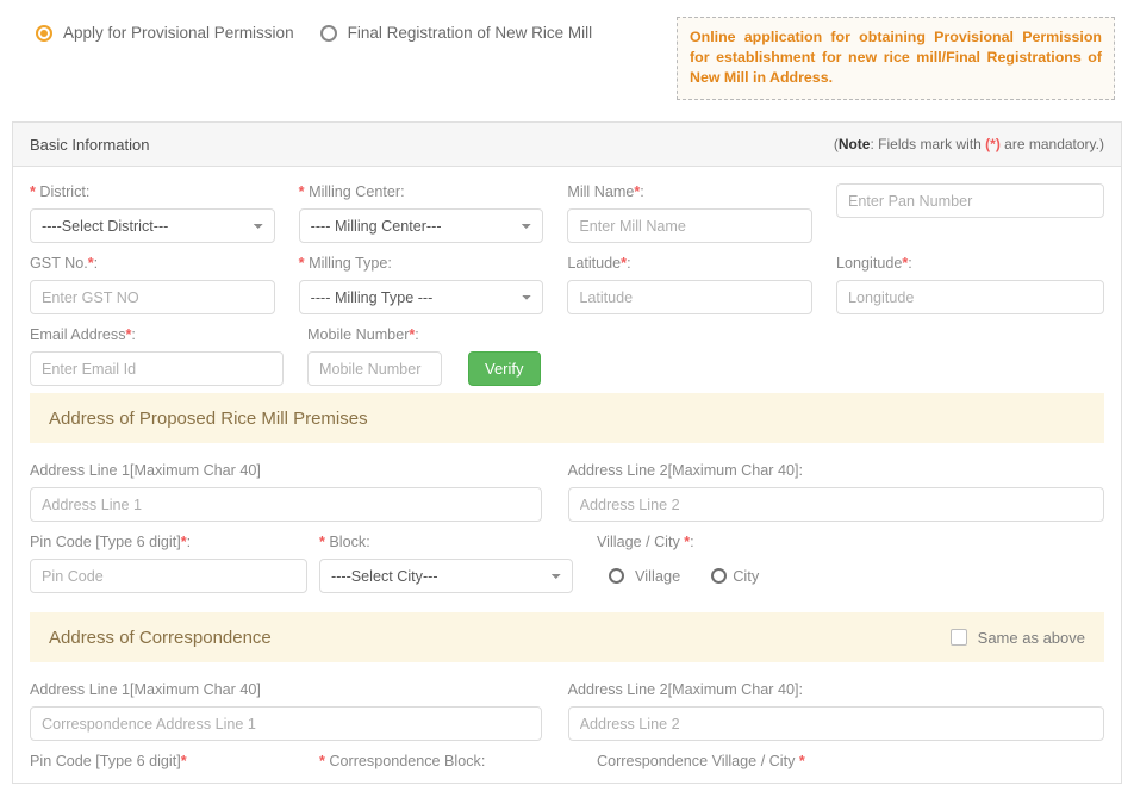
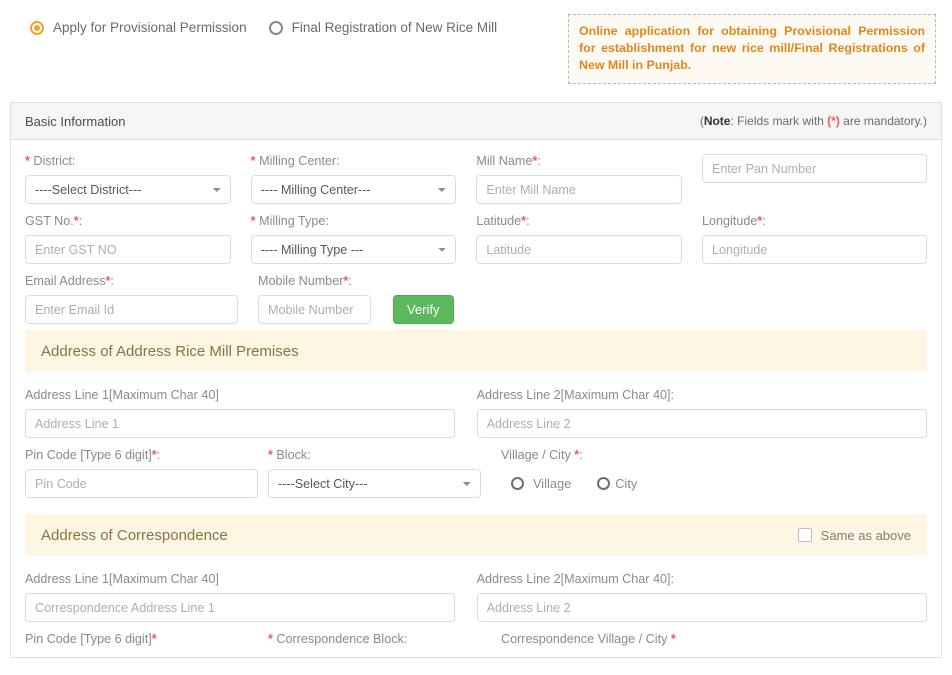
  Apply for Provisional Permission
  Final Registration of New Rice Mill
- Online application for obtaining Provisional Permission for establishment for new rice mill/Final Registrations of New Mill in Address.
+ Online application for obtaining Provisional Permission for establishment for new rice mill/Final Registrations of New Mill in Punjab.
  Basic Information
  (Note: Fields mark with (*) are mandatory.)
  * District:
  ----Select District---
  * Milling Center:
  ---- Milling Center---
  Mill Name*:
  Enter Mill Name
  Enter Pan Number
  GST No.*:
  Enter GST NO
  * Milling Type:
  ---- Milling Type ---
  Latitude*:
  Latitude
  Longitude*:
  Longitude
  Email Address*:
  Enter Email Id
  Mobile Number*:
  Mobile Number
  Verify
- Address of Proposed Rice Mill Premises
+ Address of Address Rice Mill Premises
  Address Line 1[Maximum Char 40]
  Address Line 1
  Address Line 2[Maximum Char 40]:
  Address Line 2
  Pin Code [Type 6 digit]*:
  Pin Code
  * Block:
  ----Select City---
  Village / City *:
  Village
  City
  Address of Correspondence
  Same as above
  Address Line 1[Maximum Char 40]
  Correspondence Address Line 1
  Address Line 2[Maximum Char 40]:
  Address Line 2
  Pin Code [Type 6 digit]*
  * Correspondence Block:
  Correspondence Village / City *
